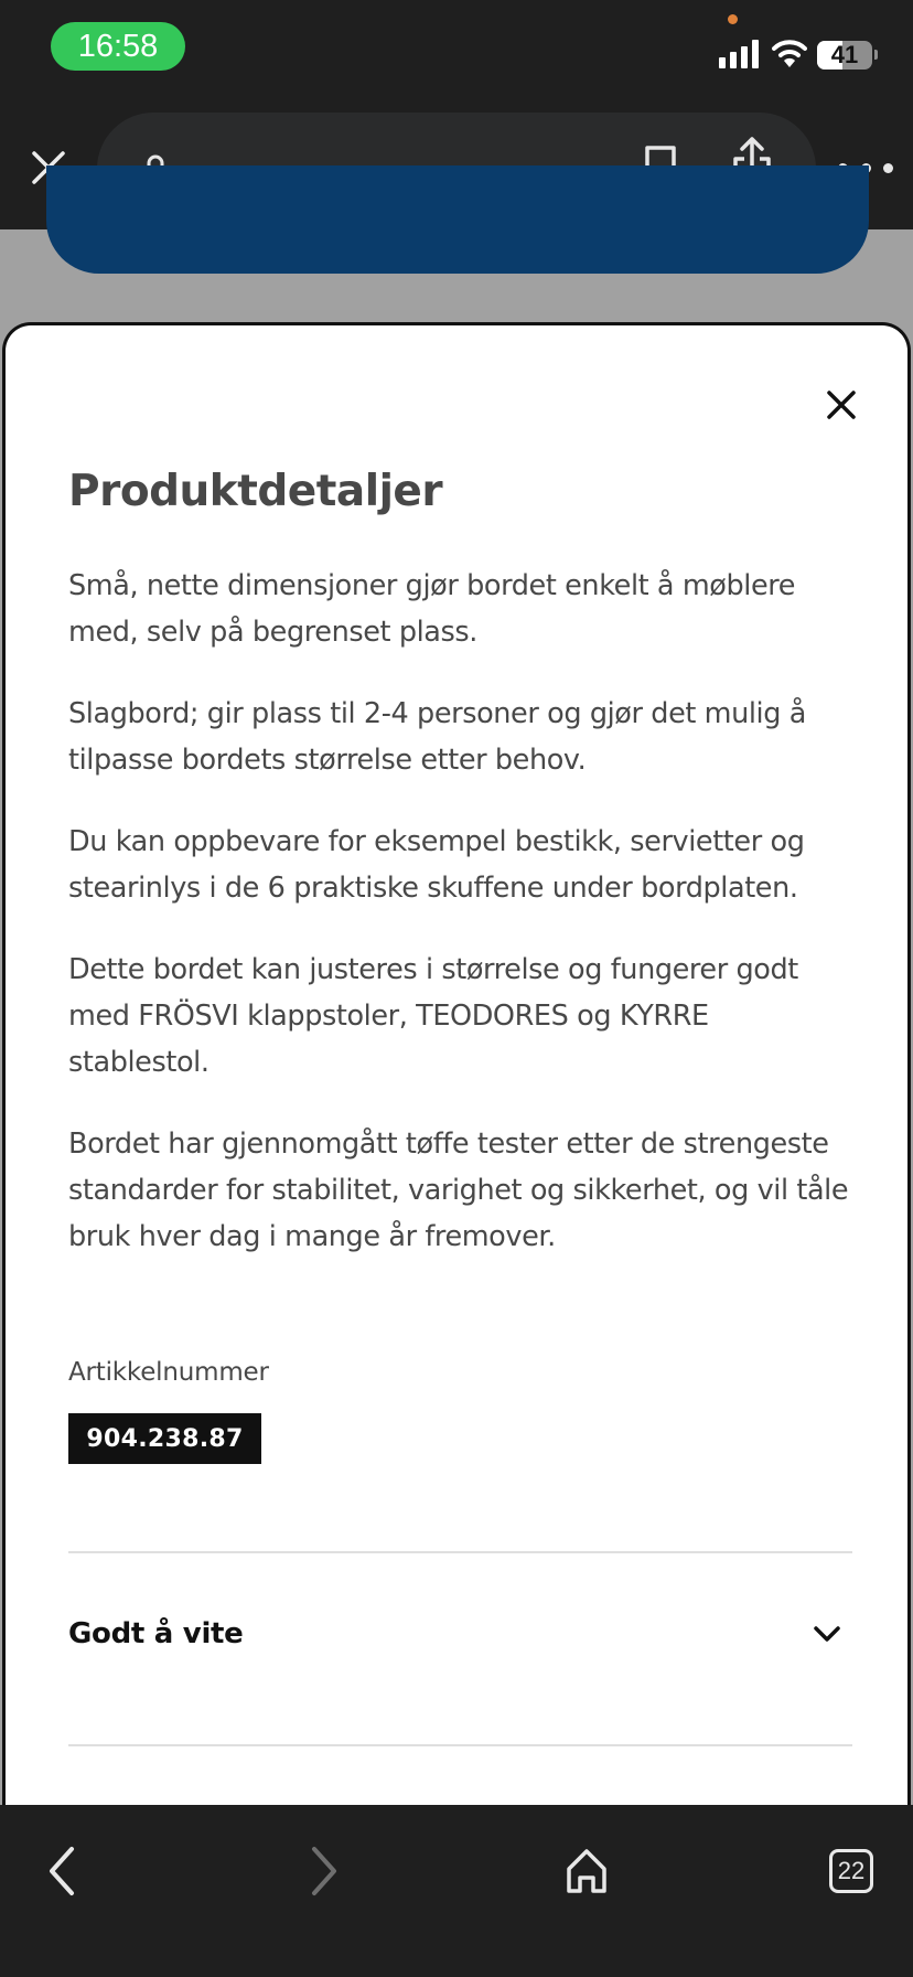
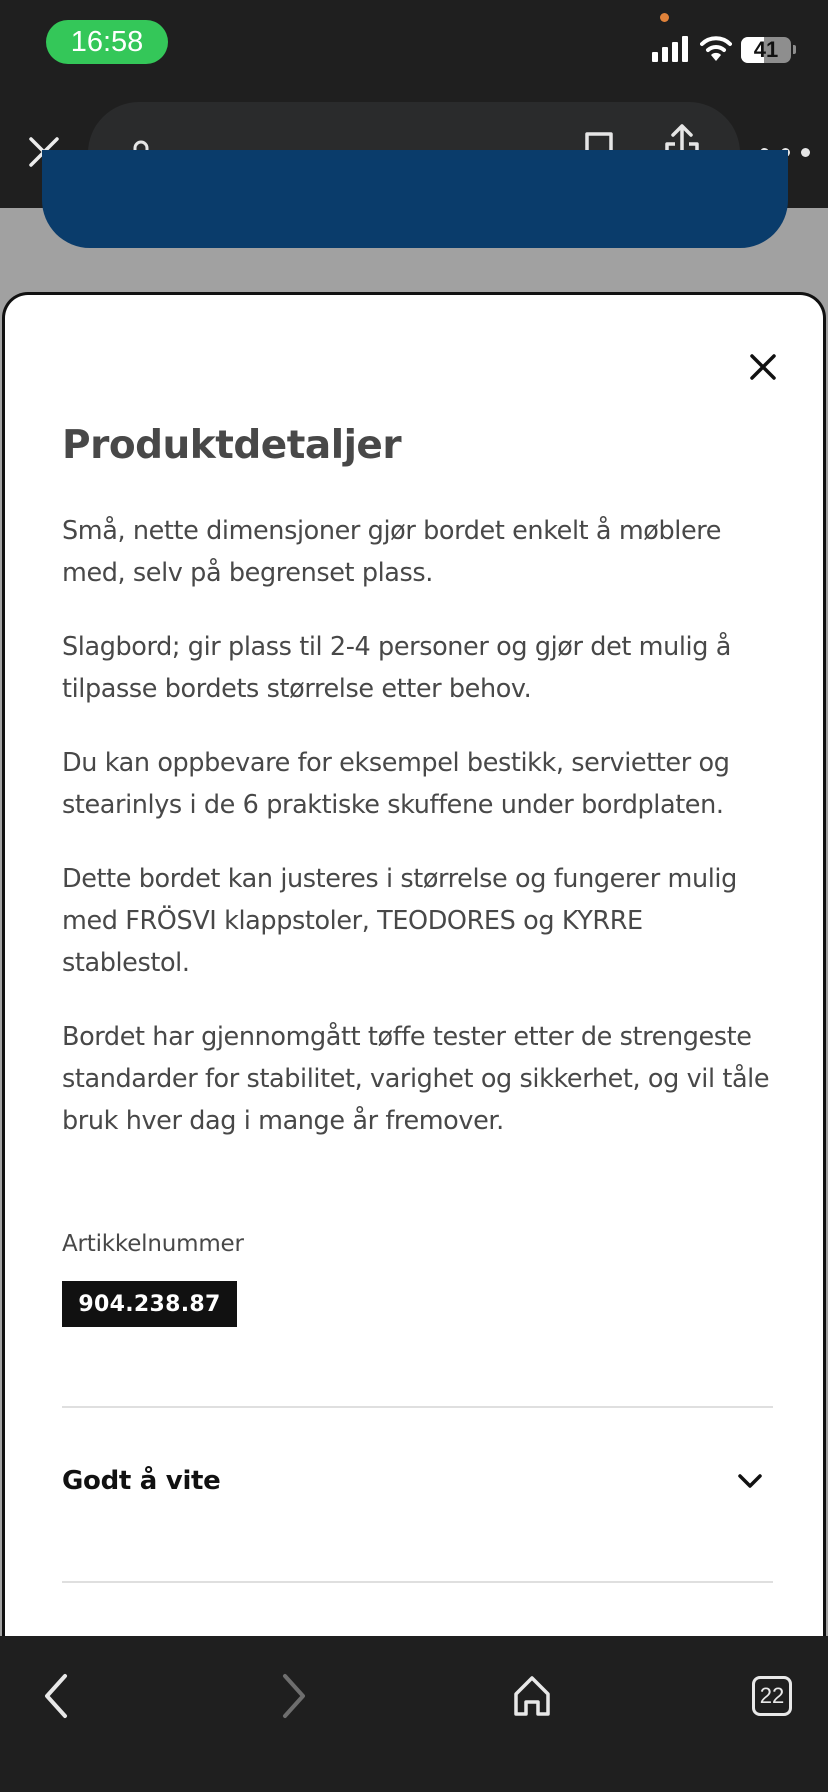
  16:58
  41
  Produktdetaljer
  Små, nette dimensjoner gjør bordet enkelt å møblere med, selv på begrenset plass.
  Slagbord; gir plass til 2-4 personer og gjør det mulig å tilpasse bordets størrelse etter behov.
  Du kan oppbevare for eksempel bestikk, servietter og stearinlys i de 6 praktiske skuffene under bordplaten.
- Dette bordet kan justeres i størrelse og fungerer godt med FRÖSVI klappstoler, TEODORES og KYRRE stablestol.
+ Dette bordet kan justeres i størrelse og fungerer mulig med FRÖSVI klappstoler, TEODORES og KYRRE stablestol.
  Bordet har gjennomgått tøffe tester etter de strengeste standarder for stabilitet, varighet og sikkerhet, og vil tåle bruk hver dag i mange år fremover.
  Artikkelnummer
  904.238.87
  Godt å vite
  22
